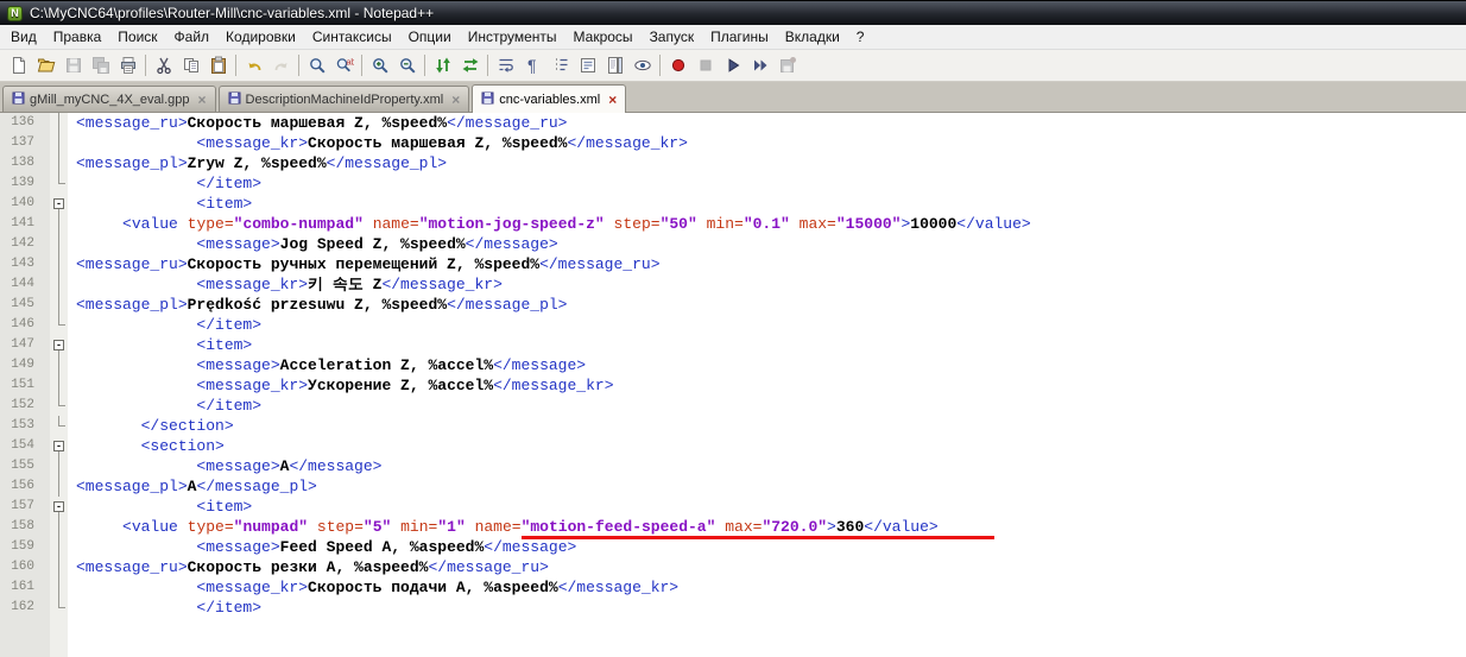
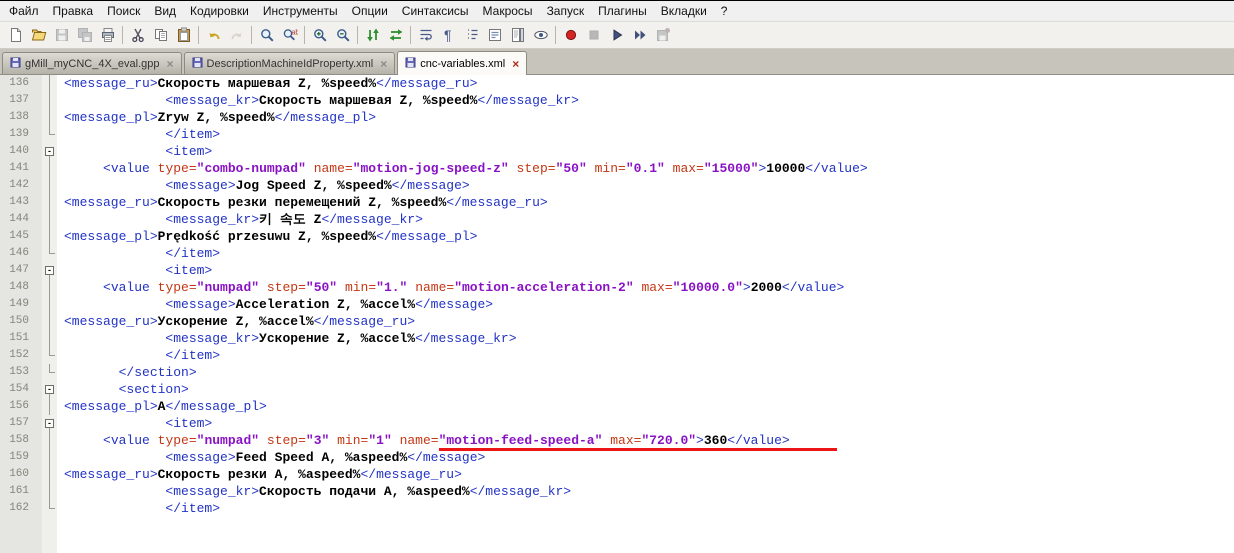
- N
- C:\MyCNC64\profiles\Router-Mill\cnc-variables.xml - Notepad++
- Вид
+ Файл
  Правка
  Поиск
- Файл
+ Вид
  Кодировки
- Синтаксисы
+ Инструменты
  Опции
- Инструменты
+ Синтаксисы
  Макросы
  Запуск
  Плагины
  Вкладки
  ?
  ¶
  gMill_myCNC_4X_eval.gpp
  ×
  DescriptionMachineIdProperty.xml
  ×
  cnc-variables.xml
  ×
  136
  <message_ru>Скорость маршевая Z, %speed%</message_ru>
  137
  <message_kr>Скорость маршевая Z, %speed%</message_kr>
  138
  <message_pl>Zryw Z, %speed%</message_pl>
  139
  </item>
  140
  -
  <item>
  141
  <value type="combo-numpad" name="motion-jog-speed-z" step="50" min="0.1" max="15000">10000</value>
  142
  <message>Jog Speed Z, %speed%</message>
  143
- <message_ru>Скорость ручных перемещений Z, %speed%</message_ru>
+ <message_ru>Скорость резки перемещений Z, %speed%</message_ru>
  144
  <message_kr>키 속도 Z</message_kr>
  145
  <message_pl>Prędkość przesuwu Z, %speed%</message_pl>
  146
  </item>
  147
  -
  <item>
+ 148
+ <value type="numpad" step="50" min="1." name="motion-acceleration-2" max="10000.0">2000</value>
  149
  <message>Acceleration Z, %accel%</message>
+ 150
+ <message_ru>Ускорение Z, %accel%</message_ru>
  151
  <message_kr>Ускорение Z, %accel%</message_kr>
  152
  </item>
  153
  </section>
  154
  -
  <section>
- 155
- <message>A</message>
  156
  <message_pl>A</message_pl>
  157
  -
  <item>
  158
- <value type="numpad" step="5" min="1" name="motion-feed-speed-a" max="720.0">360</value>
+ <value type="numpad" step="3" min="1" name="motion-feed-speed-a" max="720.0">360</value>
  159
  <message>Feed Speed A, %aspeed%</message>
  160
  <message_ru>Скорость резки A, %aspeed%</message_ru>
  161
  <message_kr>Скорость подачи A, %aspeed%</message_kr>
  162
  </item>
